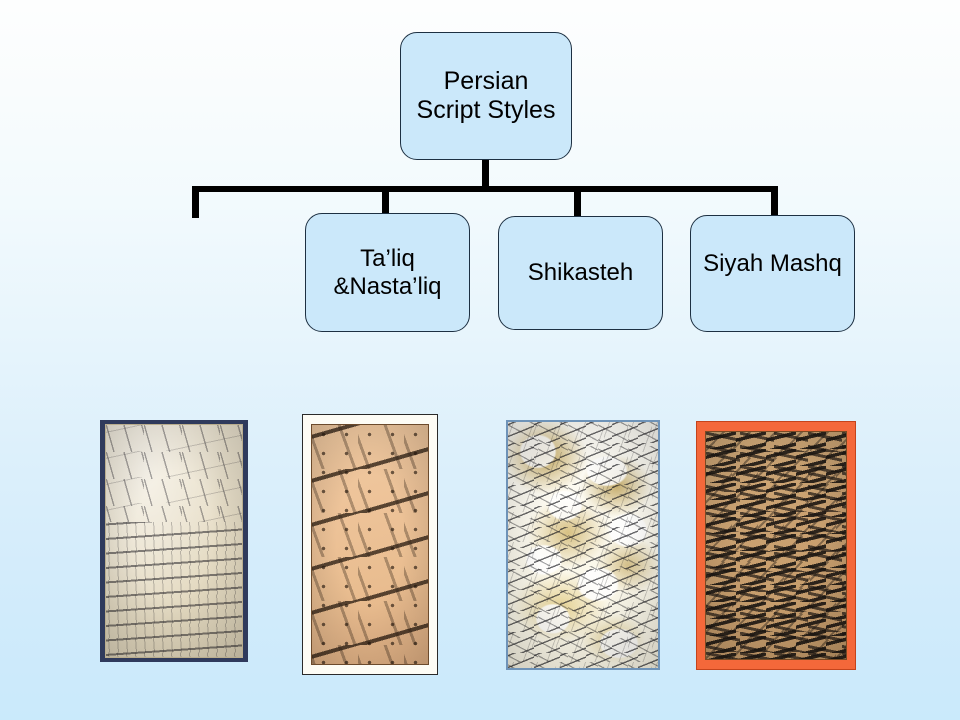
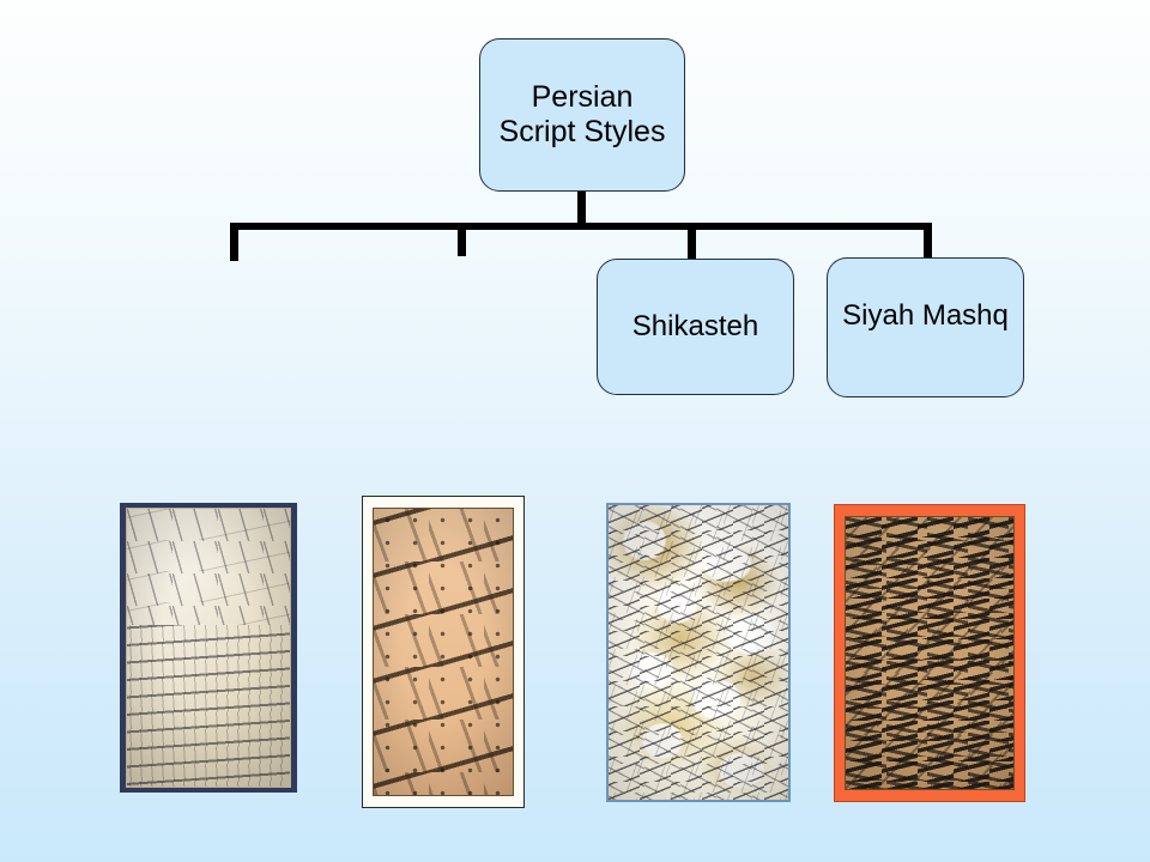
  Persian
  Script Styles
- Ta’liq
- &Nasta’liq
  Shikasteh
  Siyah Mashq
